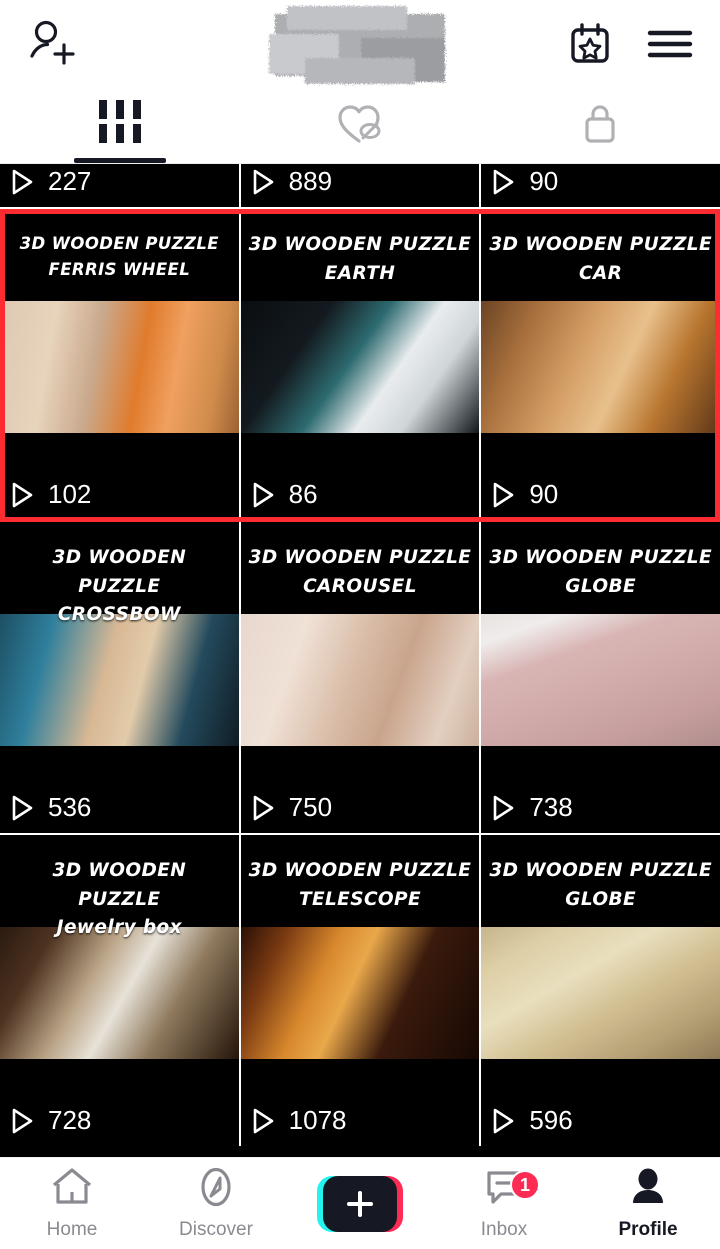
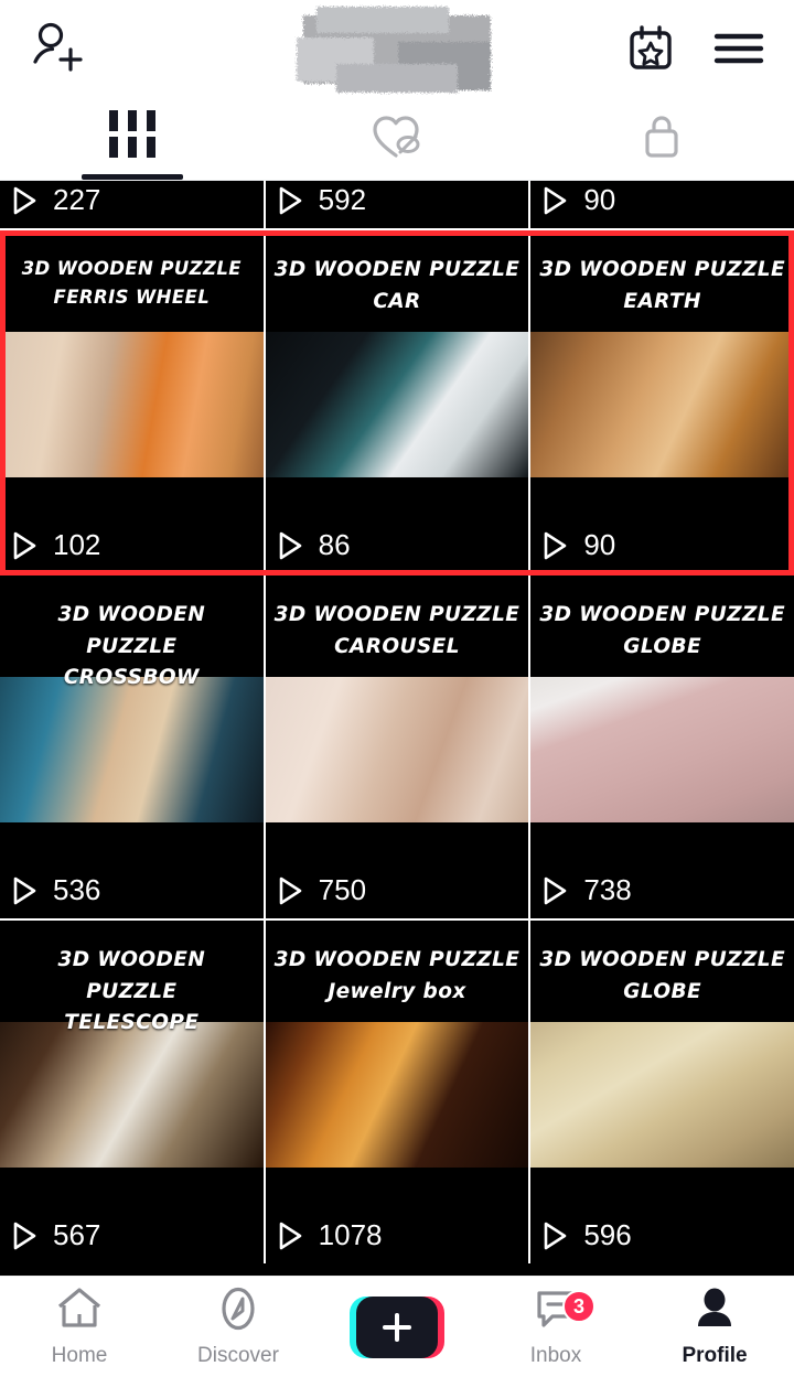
  227
- 889
+ 592
  90
  3D WOODEN PUZZLE
  FERRIS WHEEL
  102
  3D WOODEN PUZZLE
- EARTH
+ CAR
  86
  3D WOODEN PUZZLE
- CAR
+ EARTH
  90
  3D WOODEN PUZZLE
  CROSSBOW
  536
  3D WOODEN PUZZLE
  CAROUSEL
  750
  3D WOODEN PUZZLE
  GLOBE
  738
  3D WOODEN PUZZLE
- Jewelry box
+ TELESCOPE
- 728
+ 567
  3D WOODEN PUZZLE
- TELESCOPE
+ Jewelry box
  1078
  3D WOODEN PUZZLE
  GLOBE
  596
  Home
  Discover
- 1
+ 3
  Inbox
  Profile
